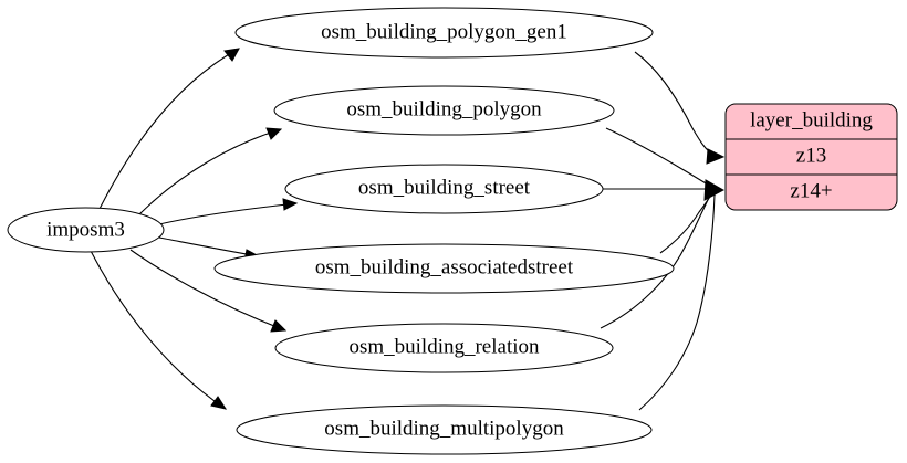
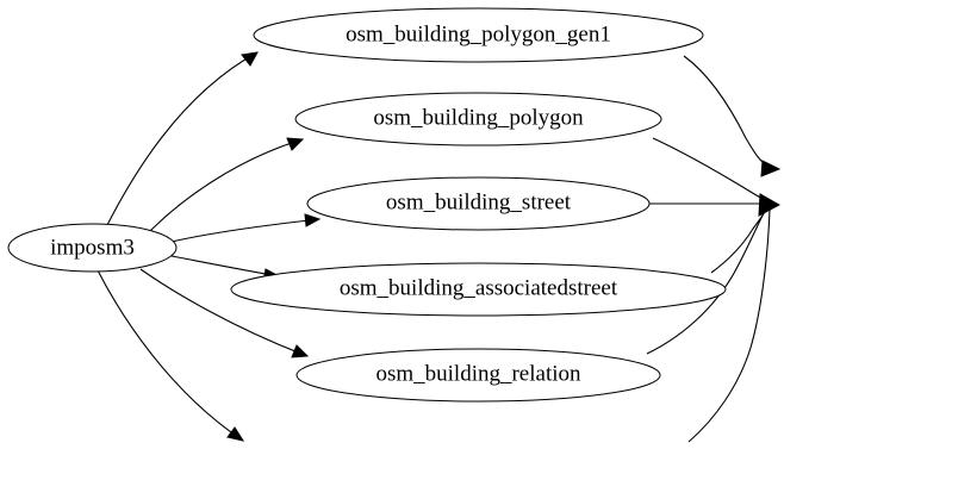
  imposm3
  osm_building_polygon_gen1
  osm_building_polygon
  osm_building_street
  osm_building_associatedstreet
  osm_building_relation
- osm_building_multipolygon
- layer_building
- z13
- z14+
